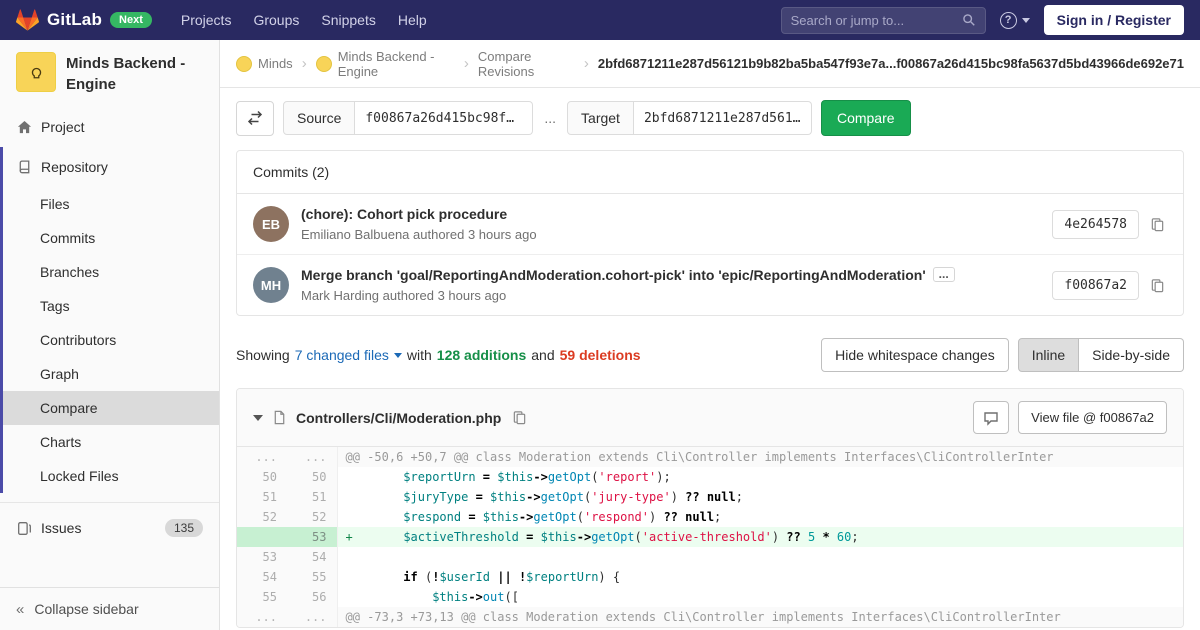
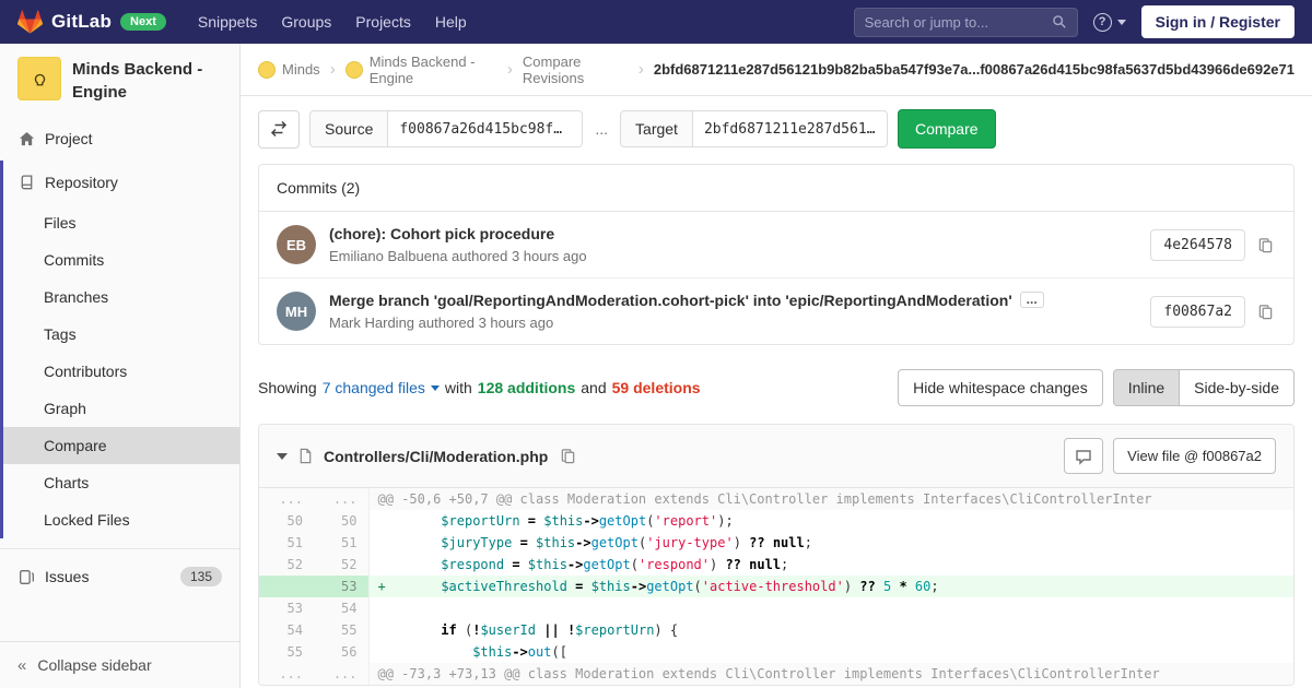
  GitLab
  Next
- Projects
+ Snippets
  Groups
- Snippets
+ Projects
  Help
  Search or jump to...
  ?
  Sign in / Register
  Minds Backend - Engine
  Project
  Repository
  Files
  Commits
  Branches
  Tags
  Contributors
  Graph
  Compare
  Charts
  Locked Files
  Issues
  135
  «
  Collapse sidebar
  Minds
  ›
  Minds Backend - Engine
  ›
  Compare Revisions
  ›
  2bfd6871211e287d56121b9b82ba5ba547f93e7a...f00867a26d415bc98fa5637d5bd43966de692e71
  Source
  f00867a26d415bc98f…
  ...
  Target
  2bfd6871211e287d561…
  Compare
  Commits (2)
  EB
  (chore): Cohort pick procedure
  Emiliano Balbuena authored 3 hours ago
  4e264578
  MH
  Merge branch 'goal/ReportingAndModeration.cohort-pick' into 'epic/ReportingAndModeration' ...
  Mark Harding authored 3 hours ago
  f00867a2
  Showing
  7 changed files
  with
  128 additions
  and
  59 deletions
  Hide whitespace changes
  Inline
  Side-by-side
  Controllers/Cli/Moderation.php
  View file @ f00867a2
  ...	...	@@ -50,6 +50,7 @@ class Moderation extends Cli\Controller implements Interfaces\CliControllerInter
  50	50	$reportUrn = $this->getOpt('report');
  51	51	$juryType = $this->getOpt('jury-type') ?? null;
  52	52	$respond = $this->getOpt('respond') ?? null;
  	53	+ $activeThreshold = $this->getOpt('active-threshold') ?? 5 * 60;
  53	54
  54	55	if (!$userId || !$reportUrn) {
  55	56	$this->out([
  ...	...	@@ -73,3 +73,13 @@ class Moderation extends Cli\Controller implements Interfaces\CliControllerInter
